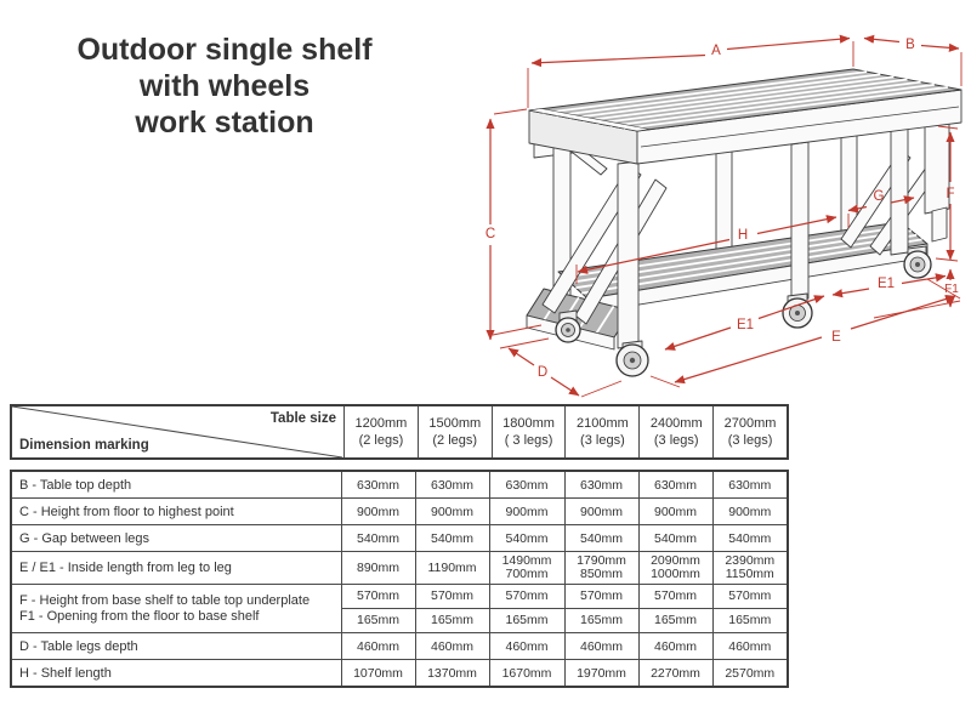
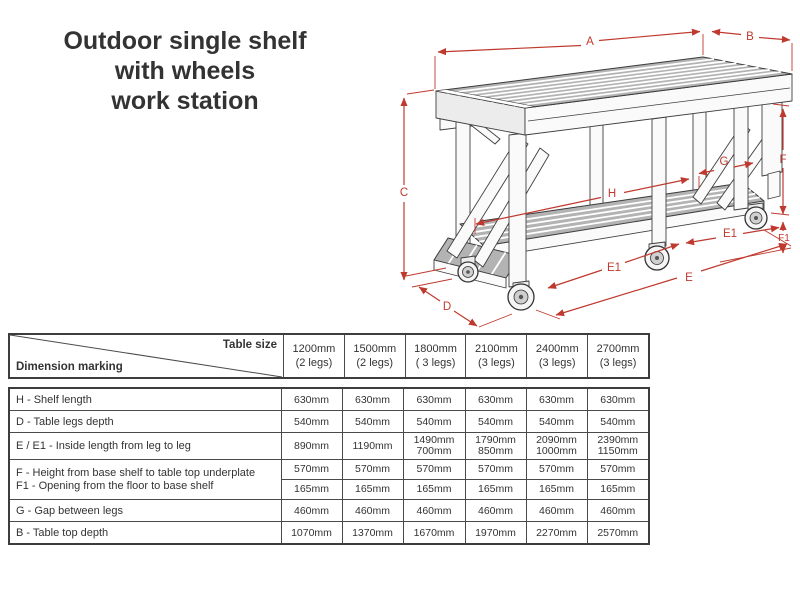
  Outdoor single shelf
  with wheels
  work station
  A
  B
  C
  D
  E
  E1
  E1
  F
  F1
  G
  H
  Table size
  Dimension marking
  1200mm
  (2 legs)
  1500mm
  (2 legs)
  1800mm
  ( 3 legs)
  2100mm
  (3 legs)
  2400mm
  (3 legs)
  2700mm
  (3 legs)
- B - Table top depth	630mm	630mm	630mm	630mm	630mm	630mm
+ H - Shelf length	630mm	630mm	630mm	630mm	630mm	630mm
- C - Height from floor to highest point	900mm	900mm	900mm	900mm	900mm	900mm
- G - Gap between legs	540mm	540mm	540mm	540mm	540mm	540mm
+ D - Table legs depth	540mm	540mm	540mm	540mm	540mm	540mm
  E / E1 - Inside length from leg to leg	890mm	1190mm	1490mm 700mm	1790mm 850mm	2090mm 1000mm	2390mm 1150mm
  F - Height from base shelf to table top underplate F1 - Opening from the floor to base shelf	570mm165mm	570mm165mm	570mm165mm	570mm165mm	570mm165mm	570mm165mm
- D - Table legs depth	460mm	460mm	460mm	460mm	460mm	460mm
+ G - Gap between legs	460mm	460mm	460mm	460mm	460mm	460mm
- H - Shelf length	1070mm	1370mm	1670mm	1970mm	2270mm	2570mm
+ B - Table top depth	1070mm	1370mm	1670mm	1970mm	2270mm	2570mm
